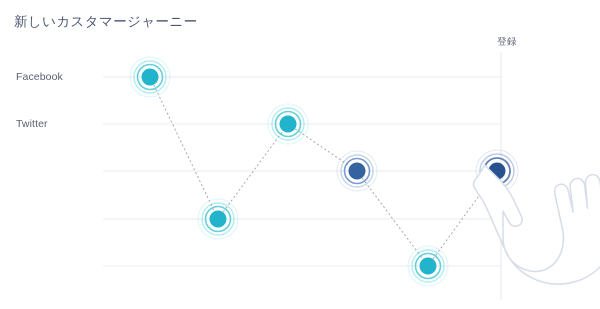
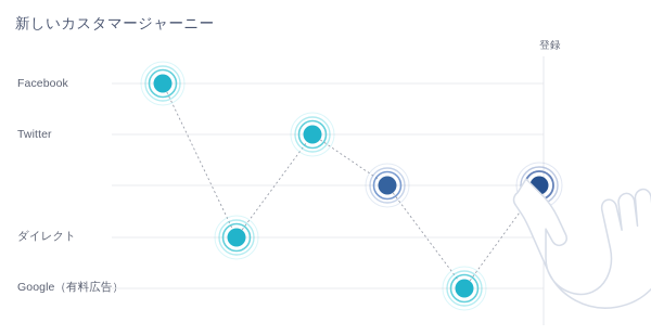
  新しいカスタマージャーニー
  Facebook
  Twitter
+ ダイレクト
+ Google（有料広告）
  登録
